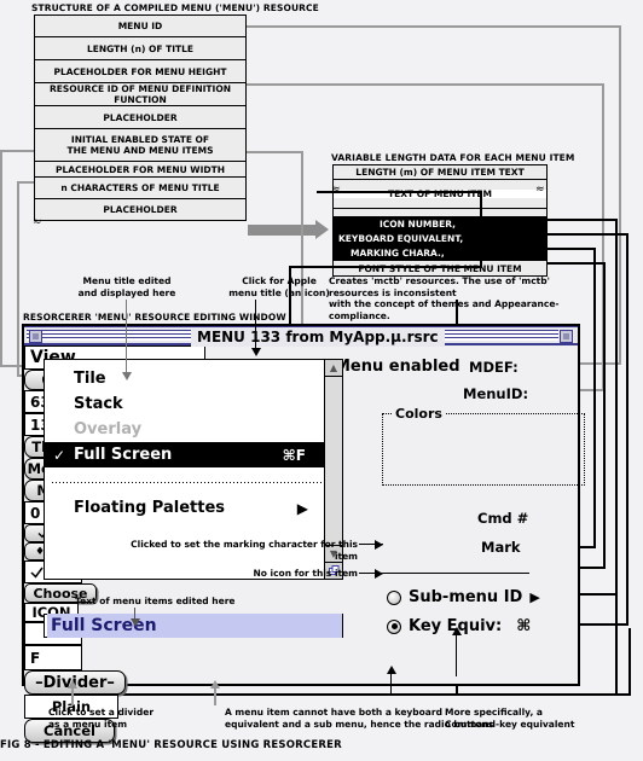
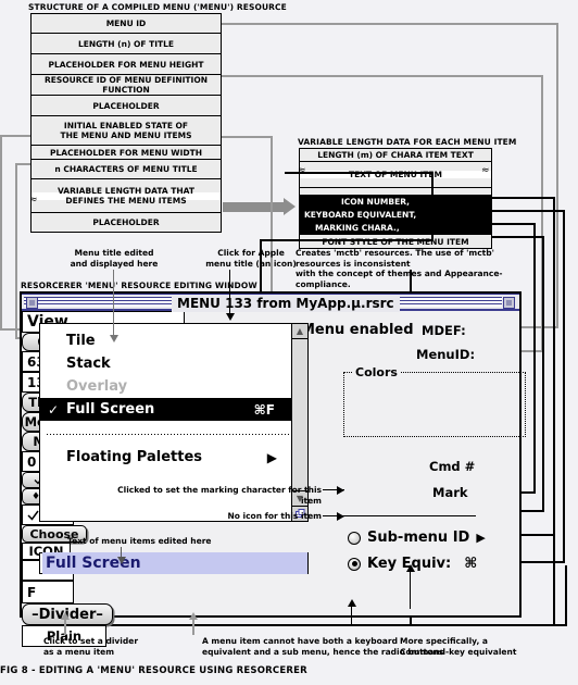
  STRUCTURE OF A COMPILED MENU ('MENU') RESOURCE
  MENU ID
  LENGTH (n) OF TITLE
  PLACEHOLDER FOR MENU HEIGHT
  RESOURCE ID OF MENU DEFINITION FUNCTION
  PLACEHOLDER
  INITIAL ENABLED STATE OF
  THE MENU AND MENU ITEMS
  PLACEHOLDER FOR MENU WIDTH
  n CHARACTERS OF MENU TITLE
+ VARIABLE LENGTH DATA THAT
+ DEFINES THE MENU ITEMS
  PLACEHOLDER
  ≈
  VARIABLE LENGTH DATA FOR EACH MENU ITEM
- LENGTH (m) OF MENU ITEM TEXT
+ LENGTH (m) OF CHARA ITEM TEXT
  TEXT OF MENU ITEM
  ICON NUMBER,
  KEYBOARD EQUIVALENT,
  MARKING CHARA.,
  FONT STYLE OF THE MENU ITEM
  ≈
  ≈
  Creates 'mctb' resources. The use of 'mctb' resources is inconsistent
  with the concept of themes and Appearance-compliance.
  RESORCERER 'MEN' RESOURCE EDITING WINDOW
  MENU33 from MyApp.µ.rsrc
  View
  enu enabled
  MDEF:
  MenuID:
  Colors
  Tile
  Stack
  Overlay
  ✓
  Full Screen
  ⌘F
  Floating Palettes
  ▶
  ▲
  ▼
  Cmd #
  0
  ♦
  Mark
  Choose
  ICON
  Sub-menu ID
  ▶
  Key Equiv:
  ⌘
  F
  Full Screen
  –Divider–
  Plain
- Cancel
  Menu title edited
  and displayed here
  Click for Apple
  menu title (an icon)
  Clicked to set the marking character for this item
  No icon for this item
  Text of menu items edited here
  Click to set a divider
  as a menu item
  A menu item cannot have both a keyboard
  equivalent and a sub menu, hence the radio buttons
  More specifically, a
  Command-key equivalent
  FIG 8 - EDITING A 'MENU' RESOURCE USING RESORCERER
